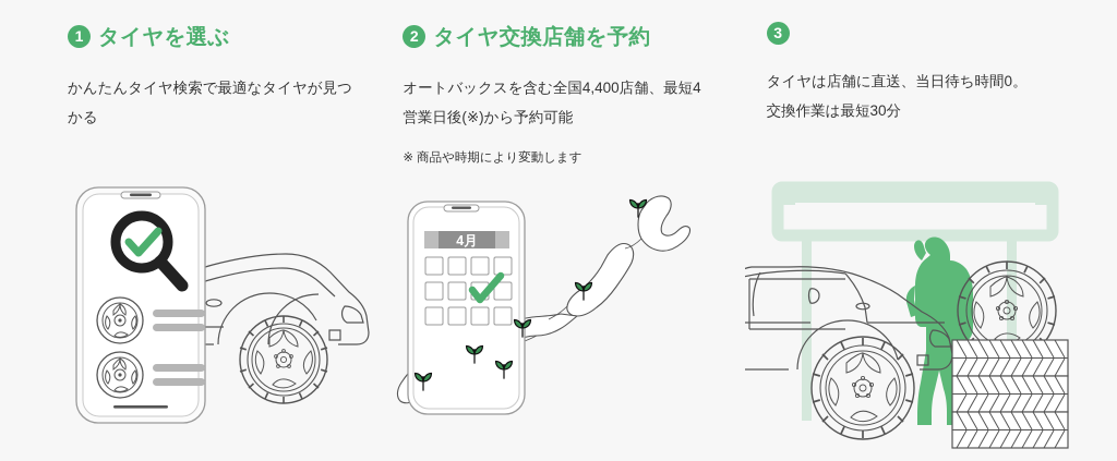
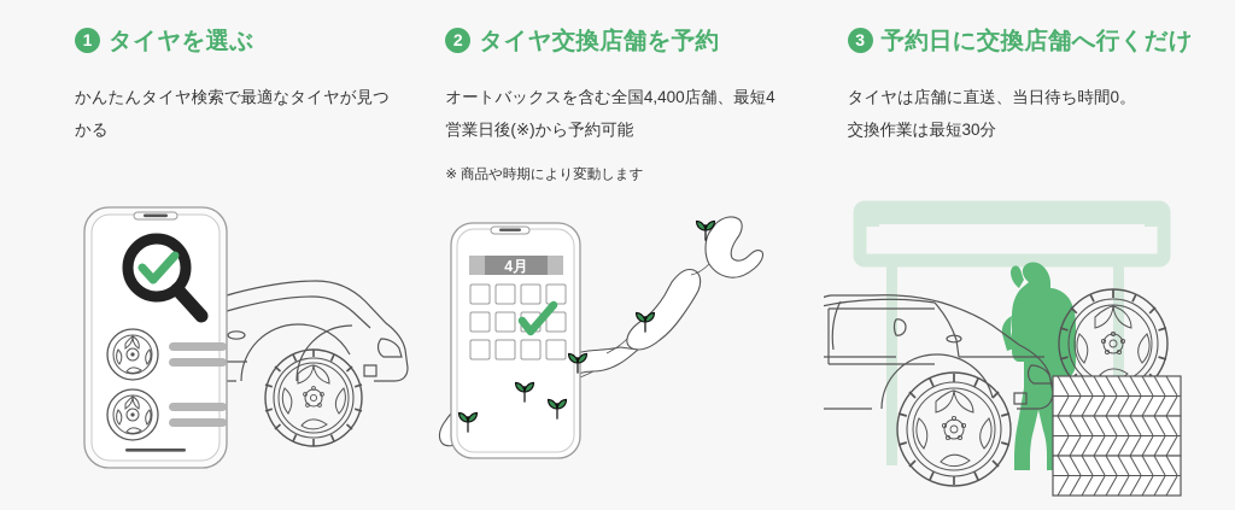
  1
  タイヤを選ぶ
  かんたんタイヤ検索で最適なタイヤが見つかる
  2
  タイヤ交換店舗を予約
  オートバックスを含む全国4,400店舗、最短4営業日後(※)から予約可能
  ※ 商品や時期により変動します
  4月
  3
+ 予約日に交換店舗へ行くだけ
  タイヤは店舗に直送、当日待ち時間0。
  交換作業は最短30分
